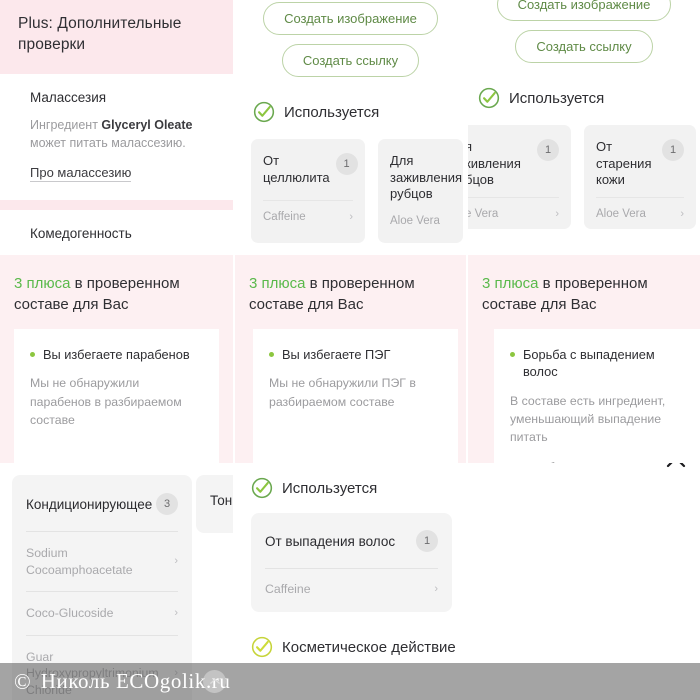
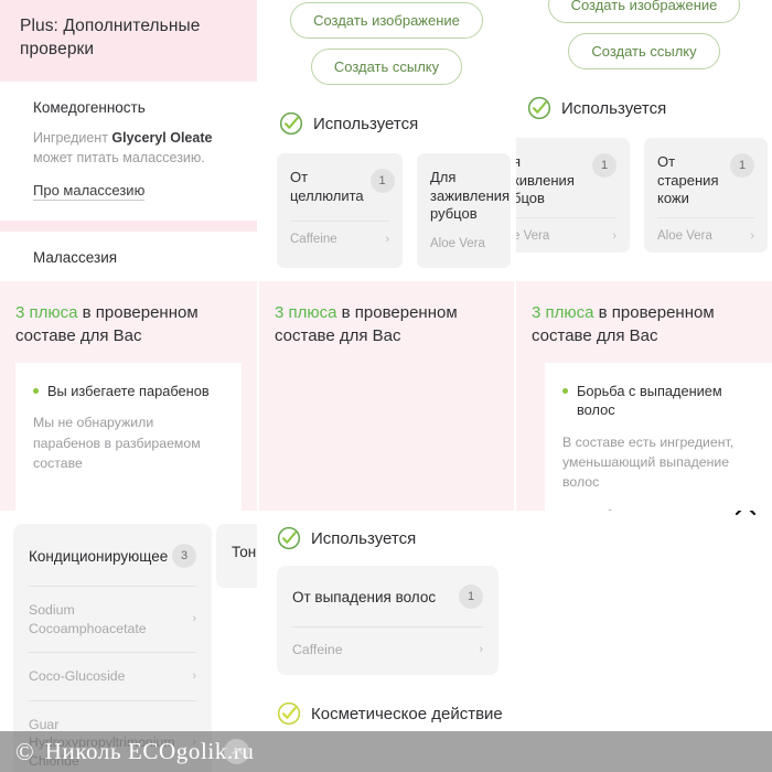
  Plus: Дополнительные проверки
- Малассезия
+ Комедогенность
  Ингредиент Glyceryl Oleate может питать малассезию.
  Про малассезию
- Комедогенность
+ Малассезия
  Создать изображение
  Создать ссылку
  Используется
  От целлюлита
  1
  Caffeine
  ›
  Для заживления рубцов
  Aloe Vera
  Создать изображение
  Создать ссылку
  Используется
  я
  ивления
  бцов
  1
  e Vera
  ›
  От
  старения
  кожи
  1
  Aloe Vera
  ›
  3 плюса в проверенном составе для Вас
  Вы избегаете парабенов
  Мы не обнаружили парабенов в разбираемом составе
  3 плюса в проверенном составе для Вас
- Вы избегаете ПЭГ
- Мы не обнаружили ПЭГ в разбираемом составе
  3 плюса в проверенном составе для Вас
  Борьба с выпадением волос
- В составе есть ингредиент, уменьшающий выпадение питать
+ В составе есть ингредиент, уменьшающий выпадение волос
  Кондиционирующее
  3
  Sodium Cocoamphoacetate
  ›
  Coco-Glucoside
  ›
  Guar Hydroxypropyltrimonium Chloride
  ›
  Тон
  Используется
  От выпадения волос
  1
  Caffeine
  ›
  Косметическое действие
  ©
  Николь ECOgolik.u
